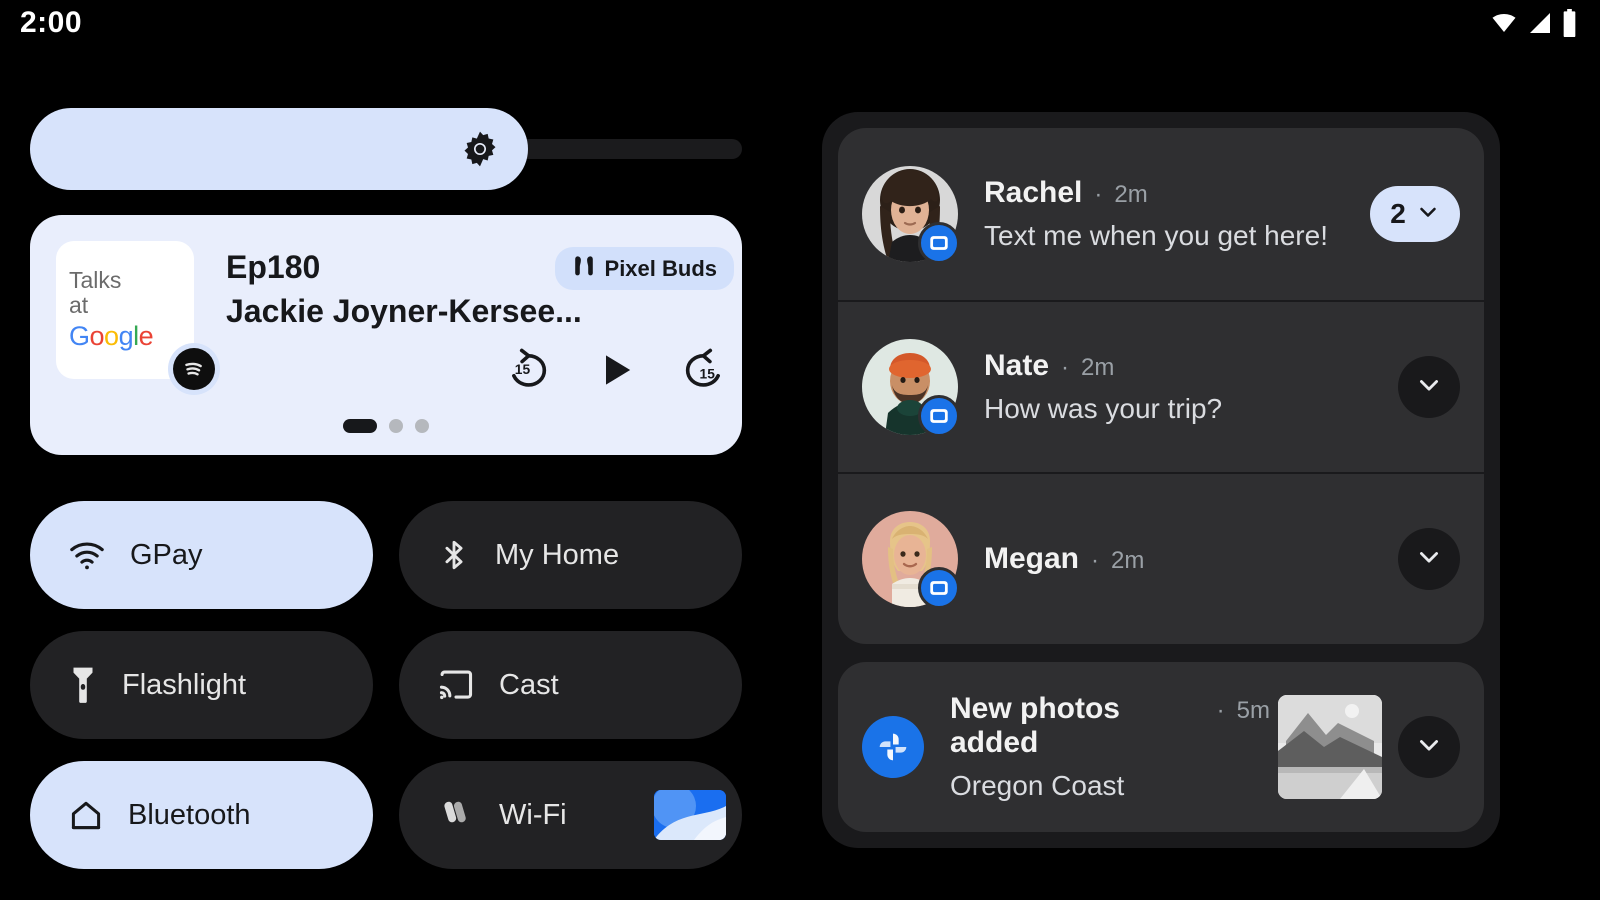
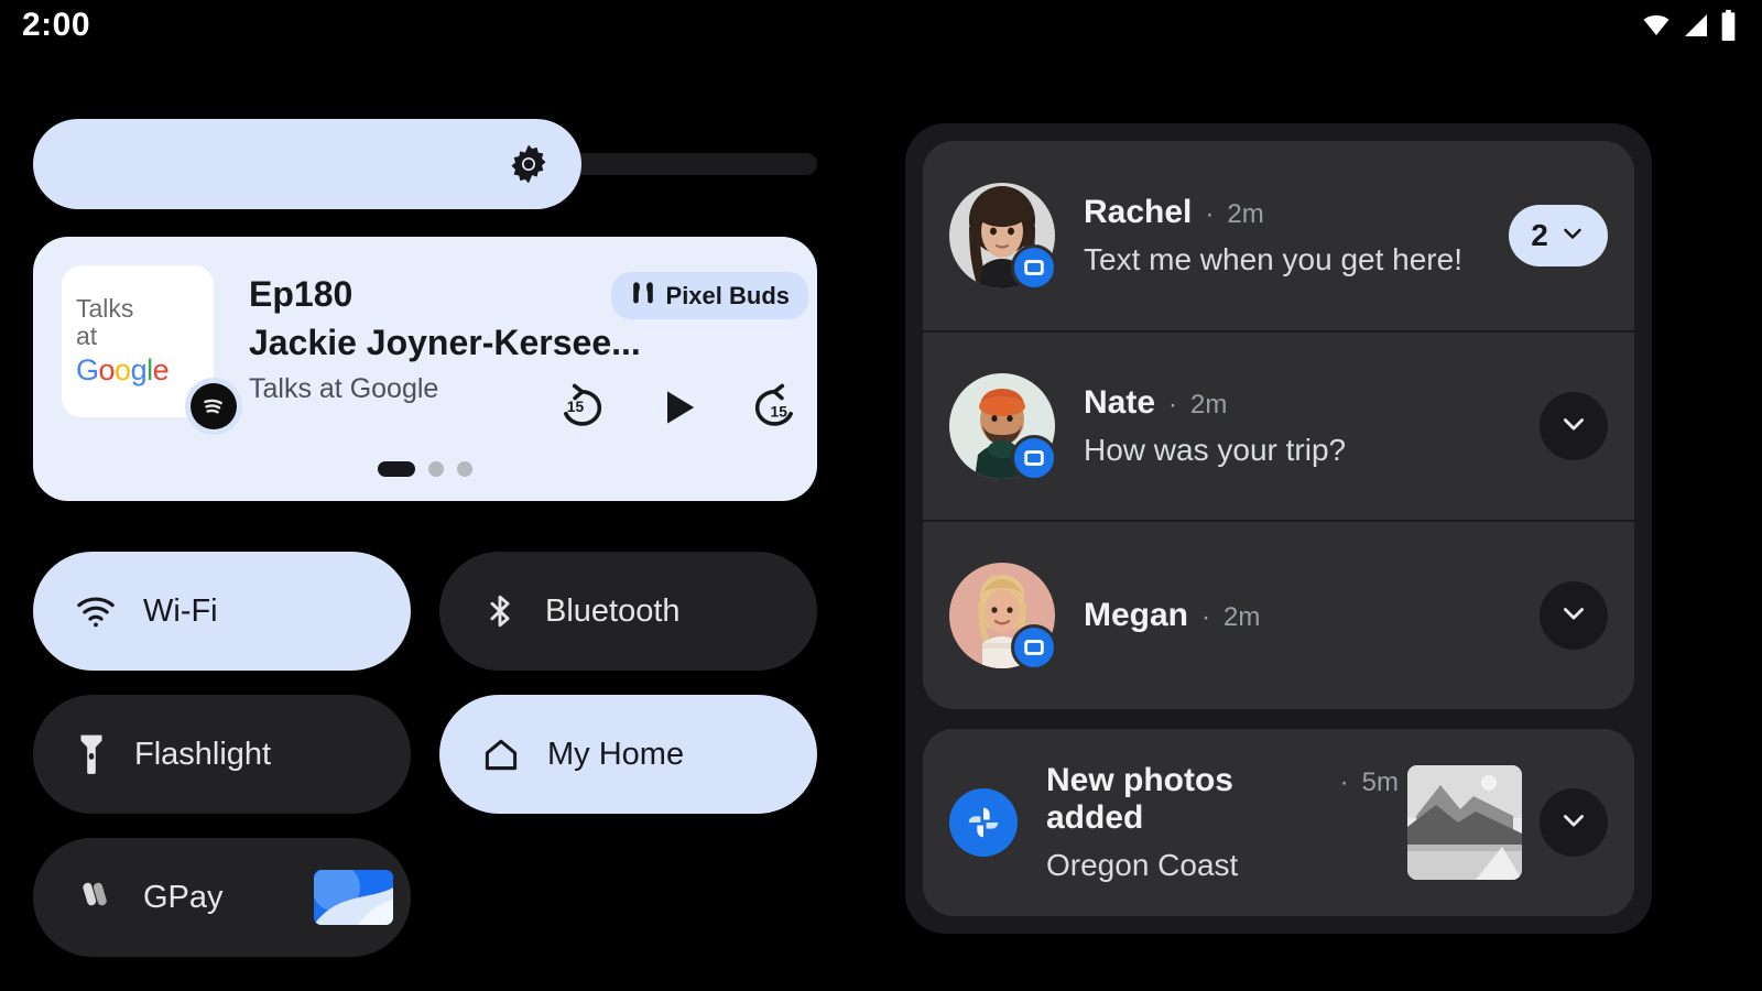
  2:00
  Talks
  at
  Google
  Ep180
  Jackie Joyner-Kersee...
+ Talks at Google
  Pixel Buds
  15
  15
- GPay
+ Wi-Fi
- My Home
+ Bluetooth
  Flashlight
- Cast
- Bluetooth
+ My Home
- Wi-Fi
+ GPay
  Rachel
  ·
  2m
  Text me when you get here!
  2
  Nate
  ·
  2m
  How was your trip?
  Megan
  ·
  2m
  New photos added
  ·
  5m
  Oregon Coast
